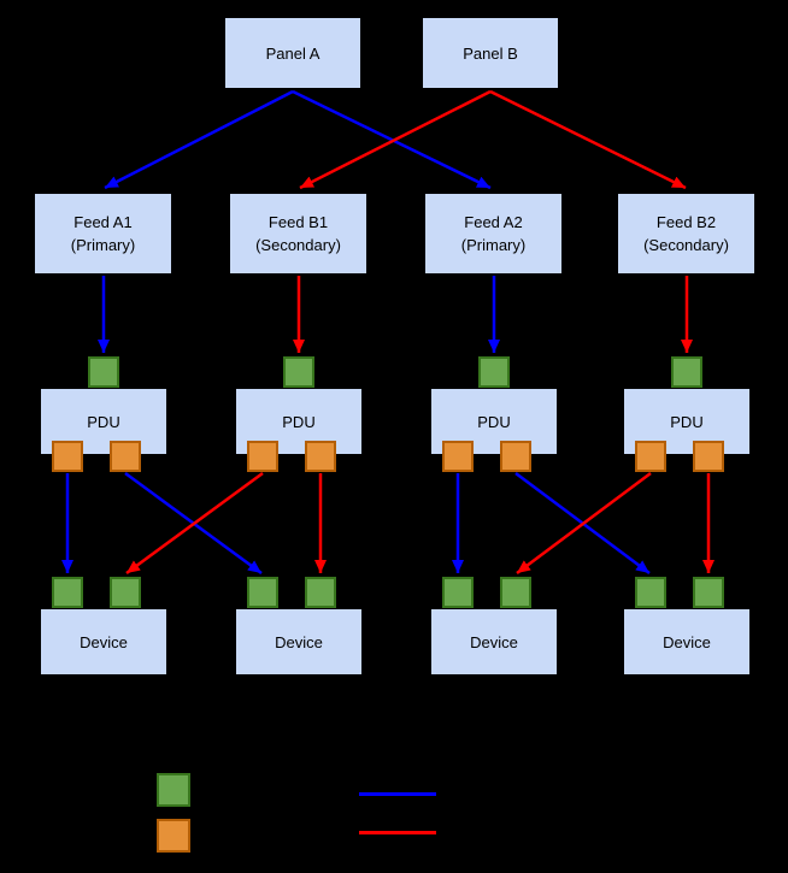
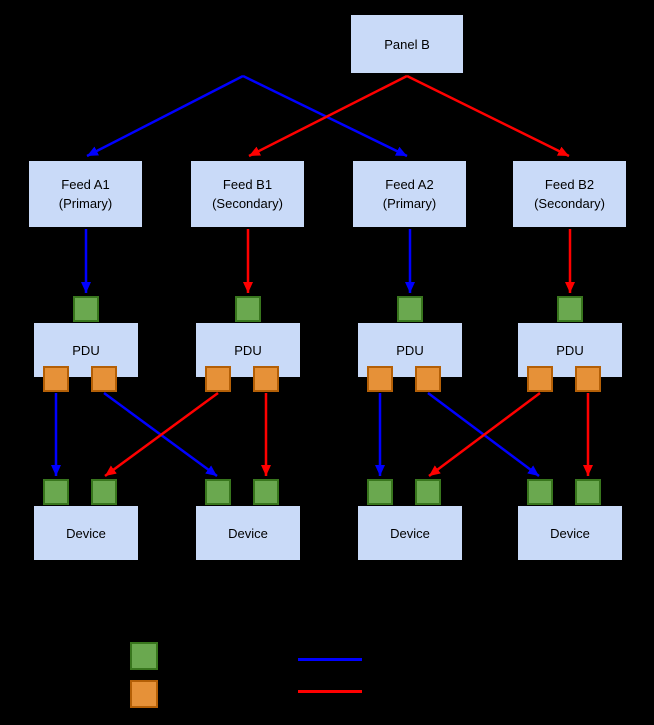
- Panel A
  Panel B
  Feed A1
  (Primary)
  Feed B1
  (Secondary)
  Feed A2
  (Primary)
  Feed B2
  (Secondary)
  PDU
  PDU
  PDU
  PDU
  Device
  Device
  Device
  Device
